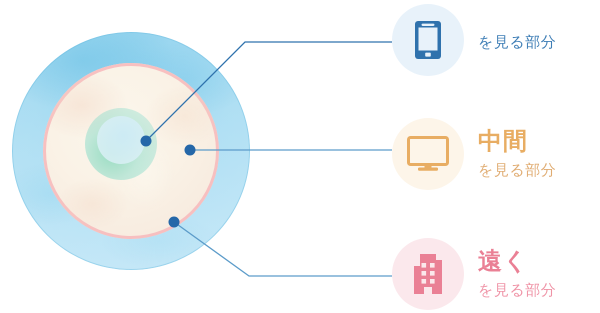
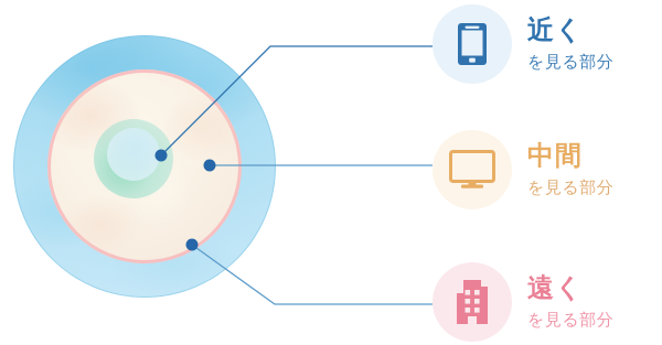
+ 近く
  を見る部分
  中間
  を見る部分
  遠く
  を見る部分
